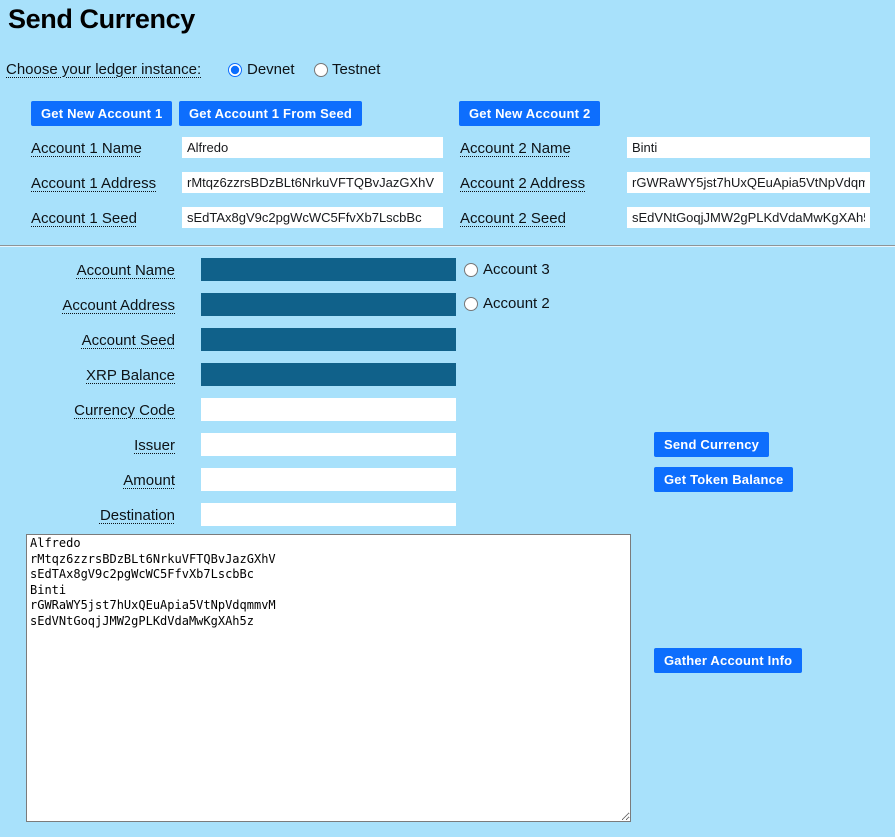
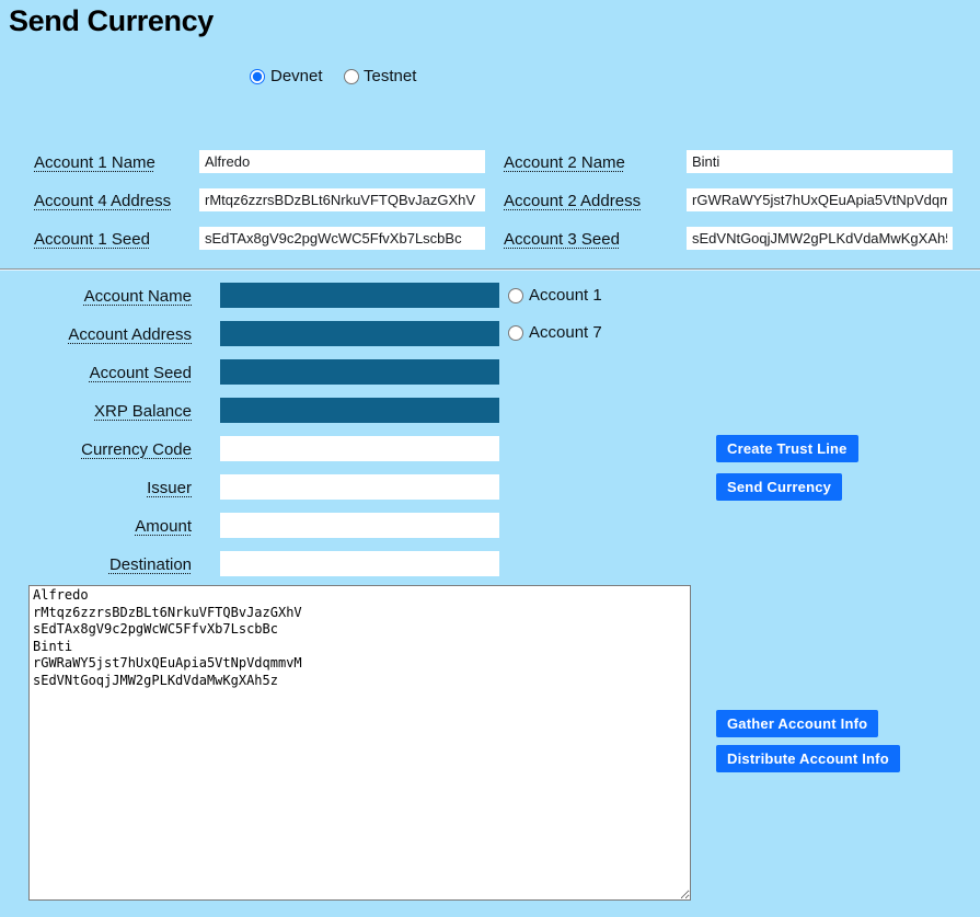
  Send Currency
- Choose your ledger instance:
  Devnet
  Testnet
- Get New Account 1
- Get Account 1 From Seed
- Get New Account 2
  Account 1 Name
  Alfredo
- Account 1 Address
+ Account 4 Address
  rMtqz6zzrsBDzBLt6NrkuVFTQBvJazGXhV
  Account 1 Seed
  sEdTAx8gV9c2pgWcWC5FfvXb7LscbBc
  Account 2 Name
  Binti
  Account 2 Address
  rGWRaWY5jst7hUxQEuApia5VtNpVdqm
- Account 2 Seed
+ Account 3 Seed
  sEdVNtGoqjJMW2gPLKdVdaMwKgXAh
  Account Name
  Account Address
  Account Seed
  XRP Balance
- Account 3
+ Account 1
- Account 2
+ Account 7
  Currency Code
  Issuer
  Amount
  Destination
+ Create Trust Line
  Send Currency
- Get Token Balance
  Alfredo
  rMtqz6zzrsBDzBLt6NrkuVFTQBvJazGXhV
  sEdTAx8gV9c2pgWcWC5FfvXb7LscbBc
  Binti
  rGWRaWY5jst7hUxQEuApia5VtNpVdqmmvM
  sEdVNtGoqjJMW2gPLKdVdaMwKgXAh5z
  Gather Account Info
+ Distribute Account Info
